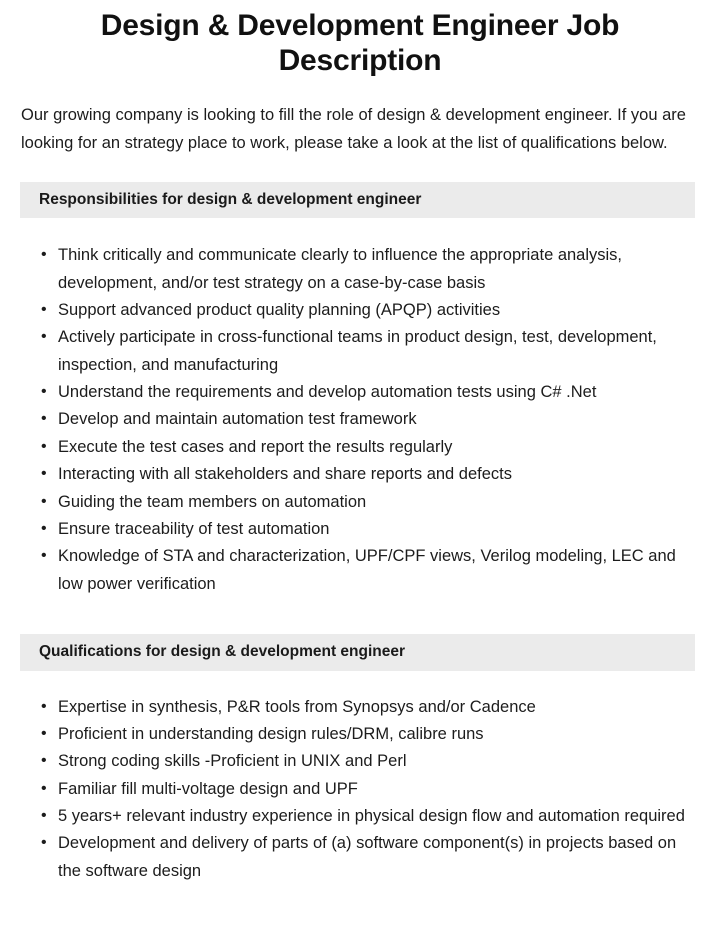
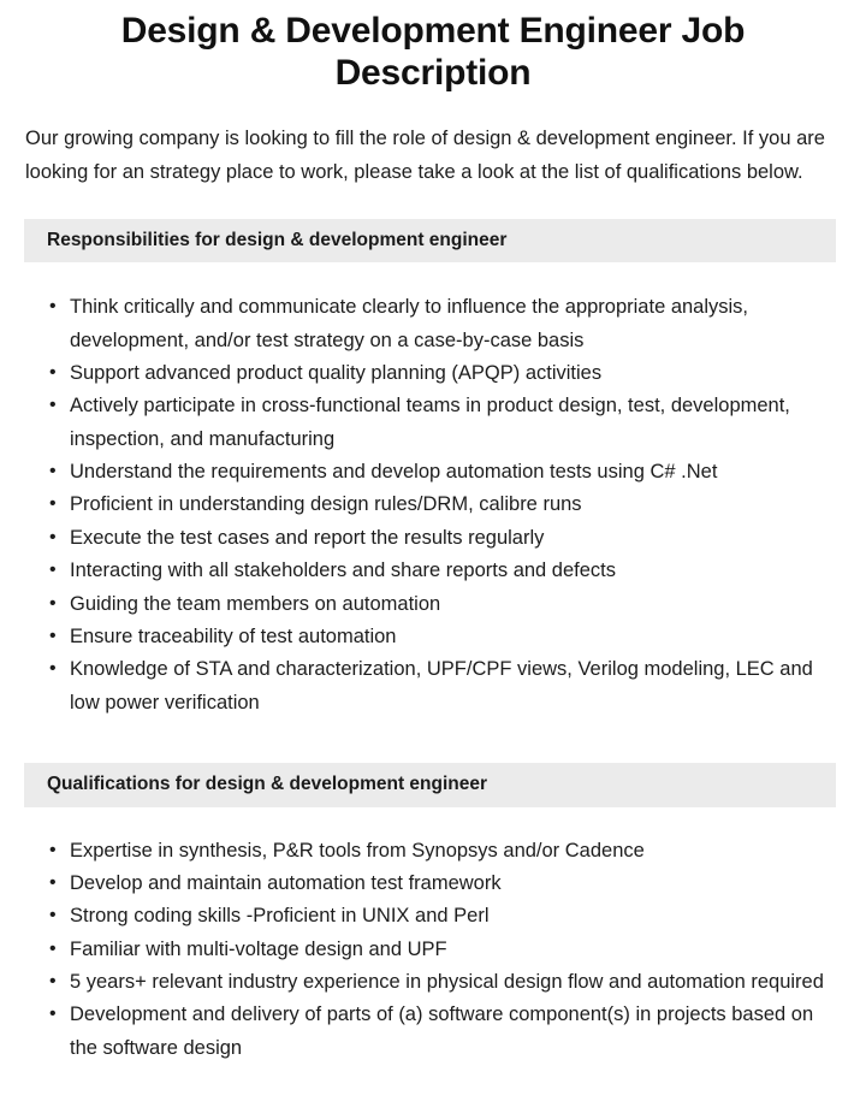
  Design & Development Engineer Job Description
  Our growing company is looking to fill the role of design & development engineer. If you are looking for an strategy place to work, please take a look at the list of qualifications below.
  Responsibilities for design & development engineer
  Think critically and communicate clearly to influence the appropriate analysis, development, and/or test strategy on a case-by-case basis
  Support advanced product quality planning (APQP) activities
  Actively participate in cross-functional teams in product design, test, development, inspection, and manufacturing
  Understand the requirements and develop automation tests using C# .Net
- Develop and maintain automation test framework
+ Proficient in understanding design rules/DRM, calibre runs
  Execute the test cases and report the results regularly
  Interacting with all stakeholders and share reports and defects
  Guiding the team members on automation
  Ensure traceability of test automation
  Knowledge of STA and characterization, UPF/CPF views, Verilog modeling, LEC and low power verification
  Qualifications for design & development engineer
  Expertise in synthesis, P&R tools from Synopsys and/or Cadence
- Proficient in understanding design rules/DRM, calibre runs
+ Develop and maintain automation test framework
  Strong coding skills -Proficient in UNIX and Perl
- Familiar fill multi-voltage design and UPF
+ Familiar with multi-voltage design and UPF
  5 years+ relevant industry experience in physical design flow and automation required
  Development and delivery of parts of (a) software component(s) in projects based on the software design
